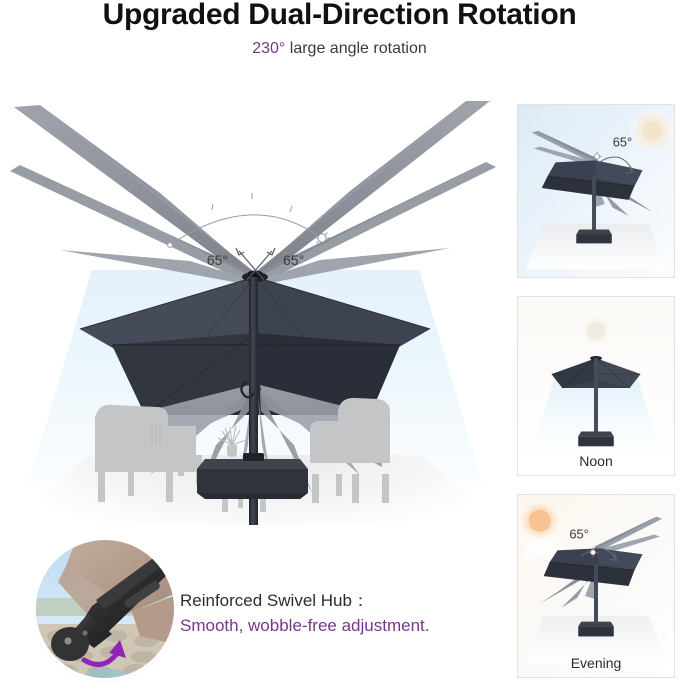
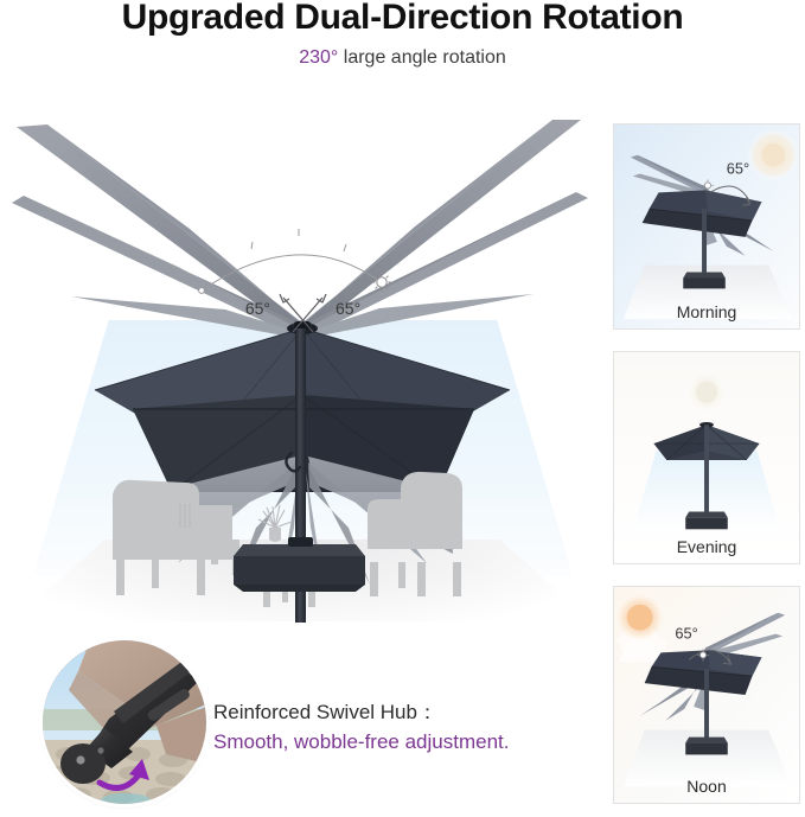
  Upgraded Dual-Direction Rotation
  230° large angle rotation
  65°
  65°
  65°
+ Morning
- Noon
+ Evening
  65°
- Evening
+ Noon
  Reinforced Swivel Hub：
  Smooth, wobble-free adjustment.
